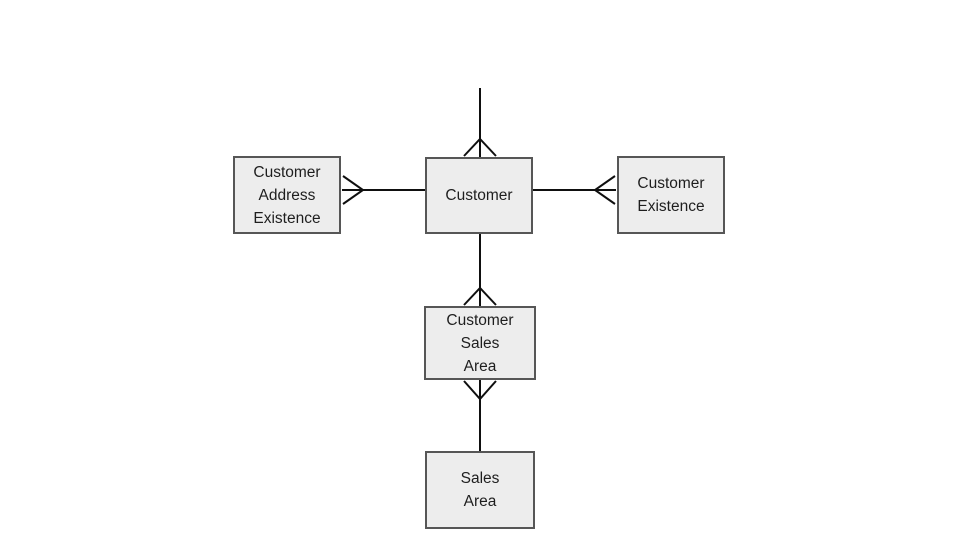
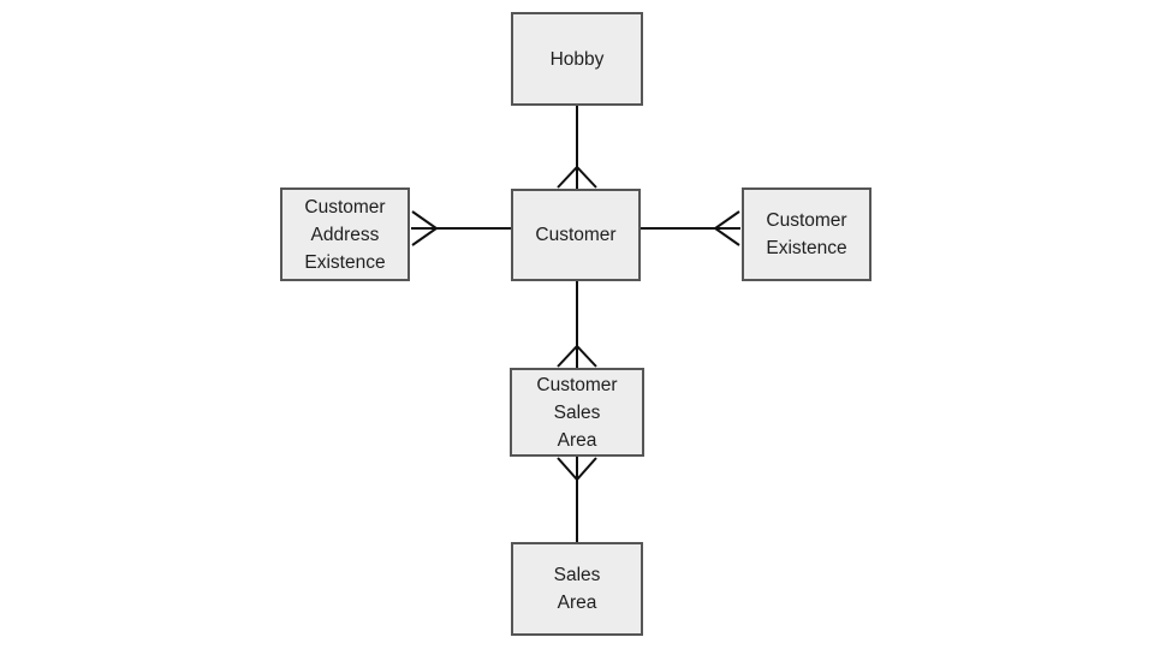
+ Hobby
  Customer
  Address
  Existence
  Customer
  Customer
  Existence
  Customer
  Sales
  Area
  Sales
  Area
